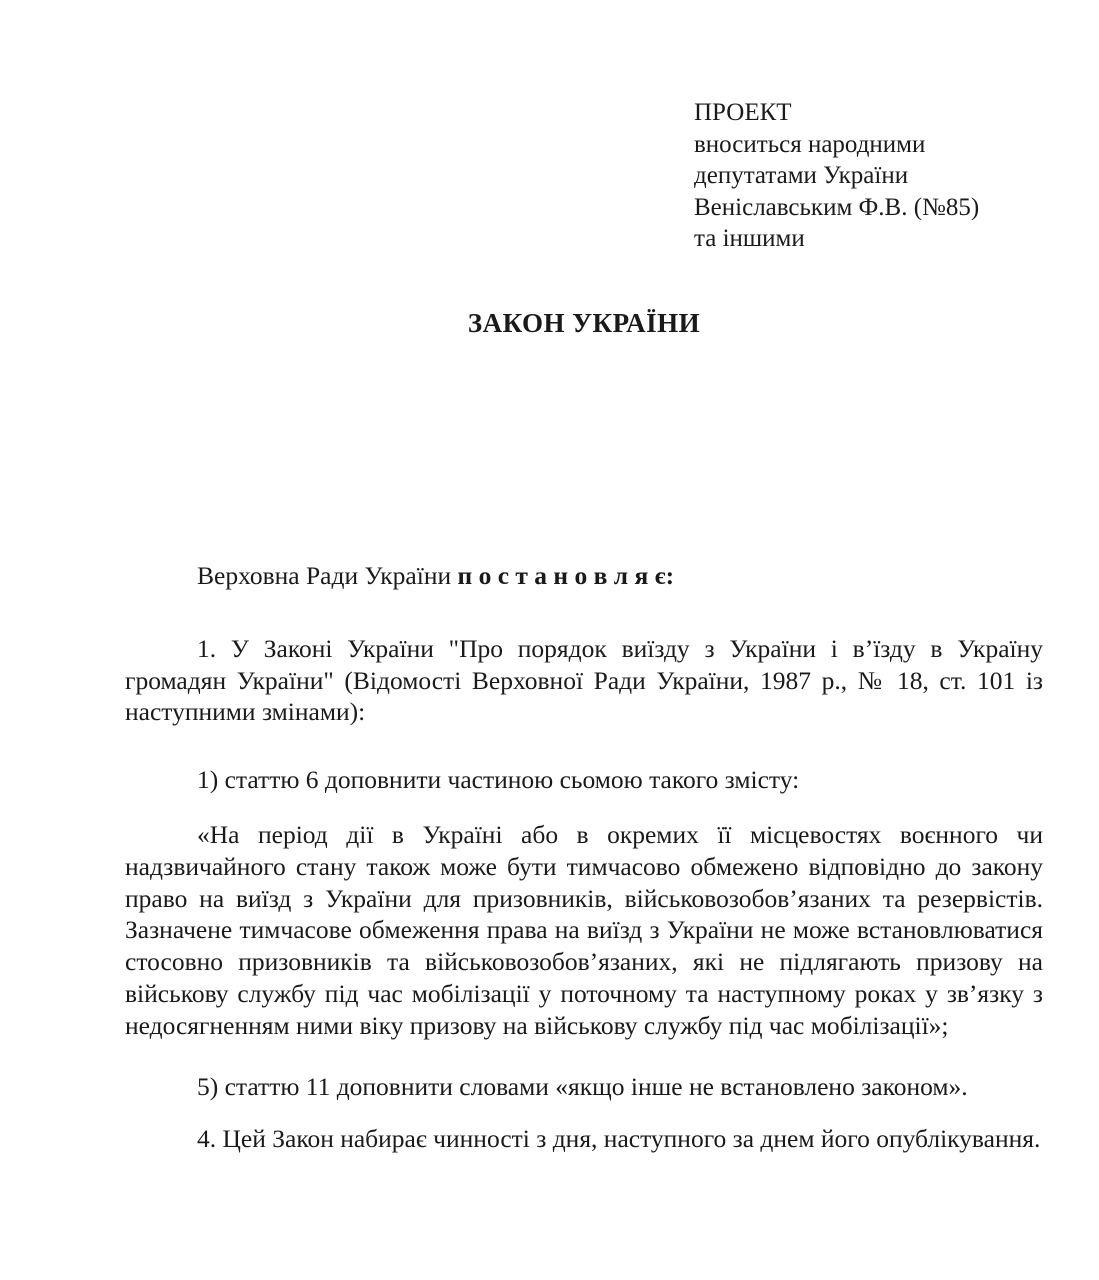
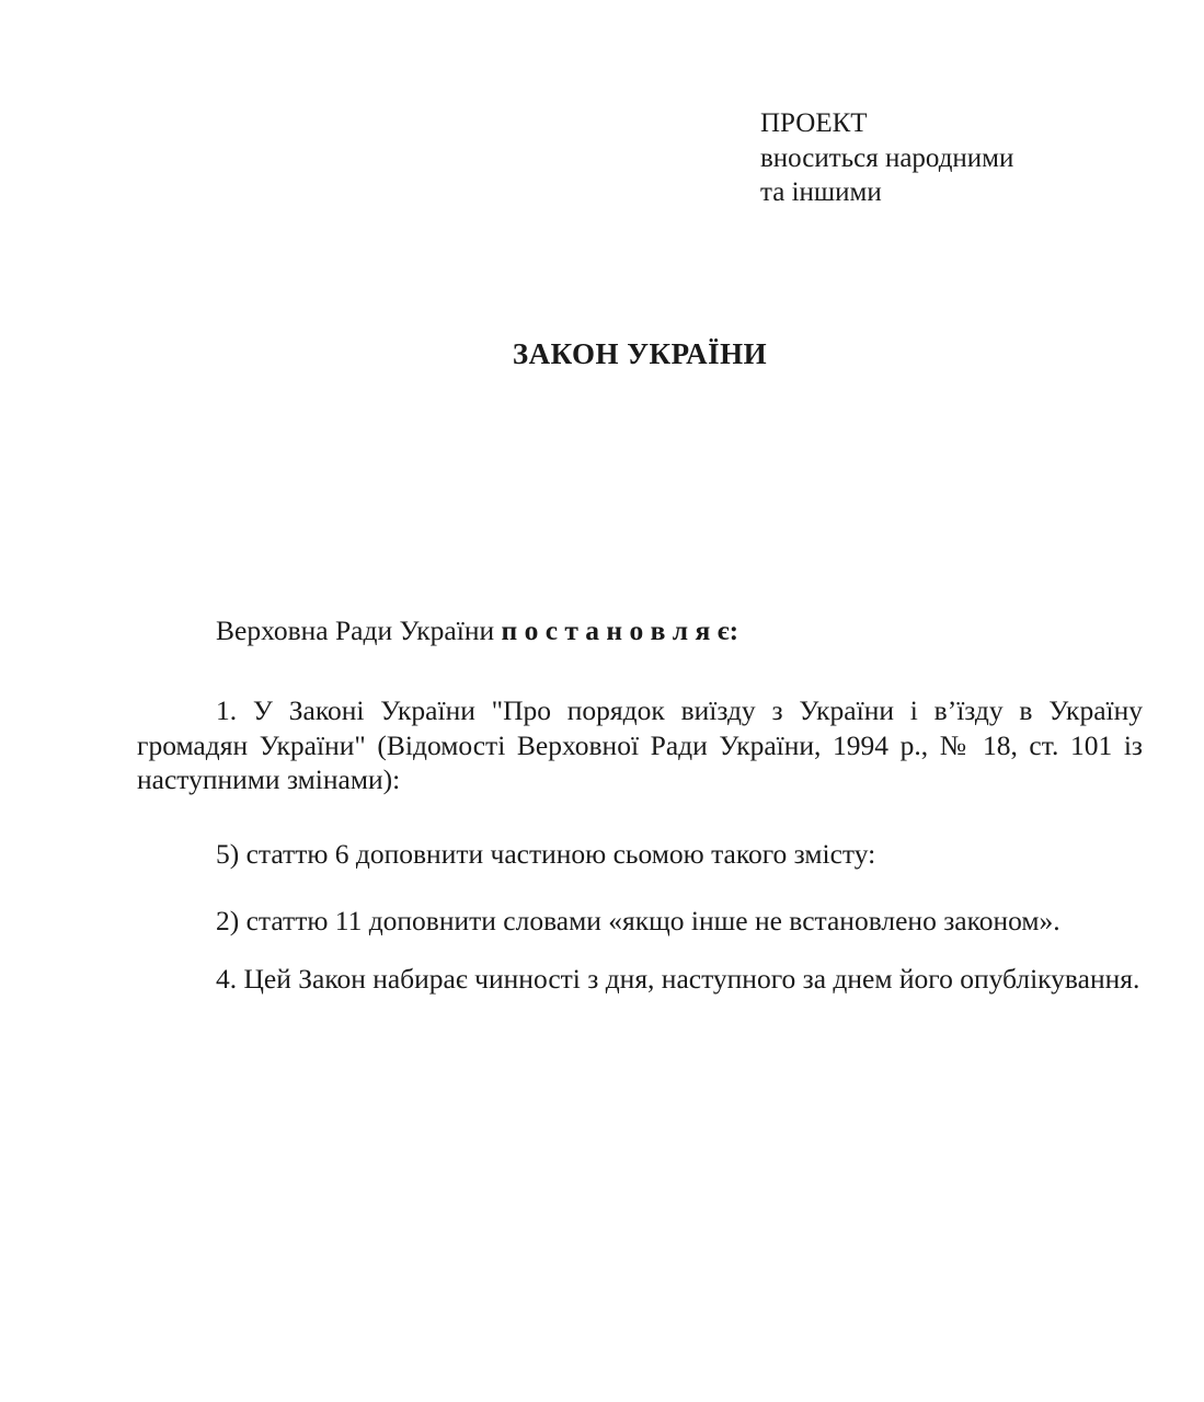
  ПРОЕКТ
  вноситься народними
- депутатами України
- Веніславським Ф.В. (№85)
  та іншими
  ЗАКОН УКРАЇНИ
  Верховна Ради України п о с т а н о в л я є:
- 1. У Законі України "Про порядок виїзду з України і в’їзду в Україну громадян України" (Відомості Верховної Ради України, 1987 р., № 18, ст. 101 із наступними змінами):
+ 1. У Законі України "Про порядок виїзду з України і в’їзду в Україну громадян України" (Відомості Верховної Ради України, 1994 р., № 18, ст. 101 із наступними змінами):
- 1) статтю 6 доповнити частиною сьомою такого змісту:
+ 5) статтю 6 доповнити частиною сьомою такого змісту:
- «На період дії в Україні або в окремих її місцевостях воєнного чи надзвичайного стану також може бути тимчасово обмежено відповідно до закону право на виїзд з України для призовників, військовозобов’язаних та резервістів. Зазначене тимчасове обмеження права на виїзд з України не може встановлюватися стосовно призовників та військовозобов’язаних, які не підлягають призову на військову службу під час мобілізації у поточному та наступному роках у зв’язку з недосягненням ними віку призову на військову службу під час мобілізації»;
- 5) статтю 11 доповнити словами «якщо інше не встановлено законом».
+ 2) статтю 11 доповнити словами «якщо інше не встановлено законом».
  4. Цей Закон набирає чинності з дня, наступного за днем його опублікування.
